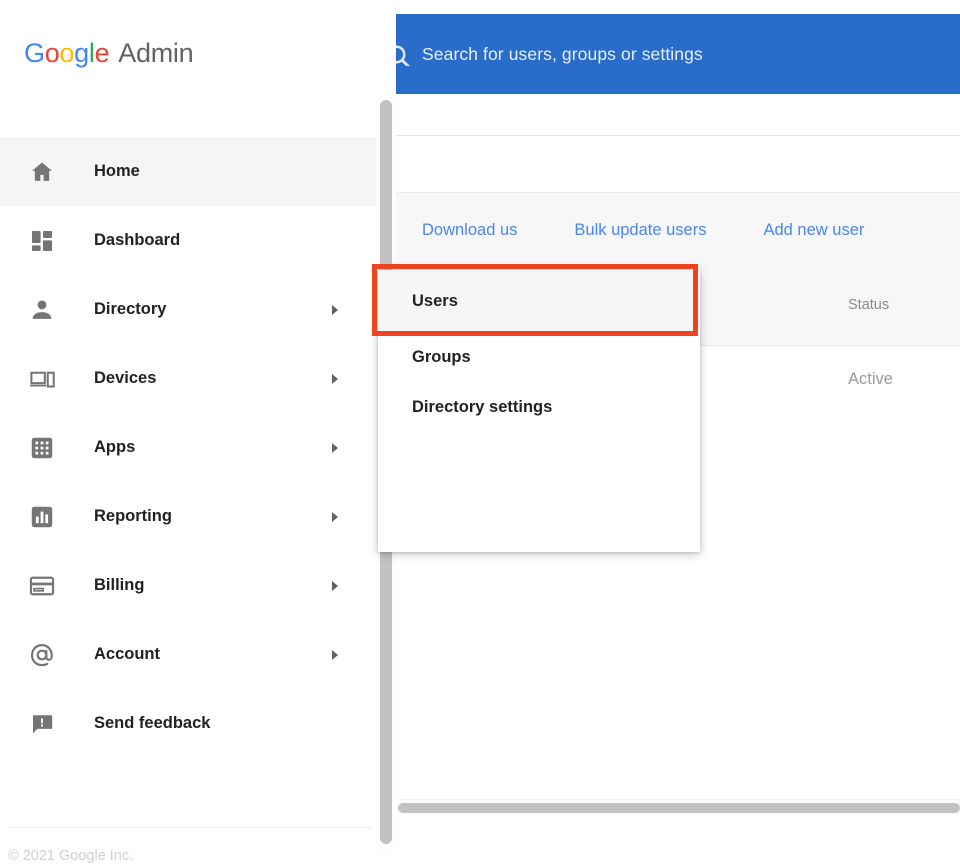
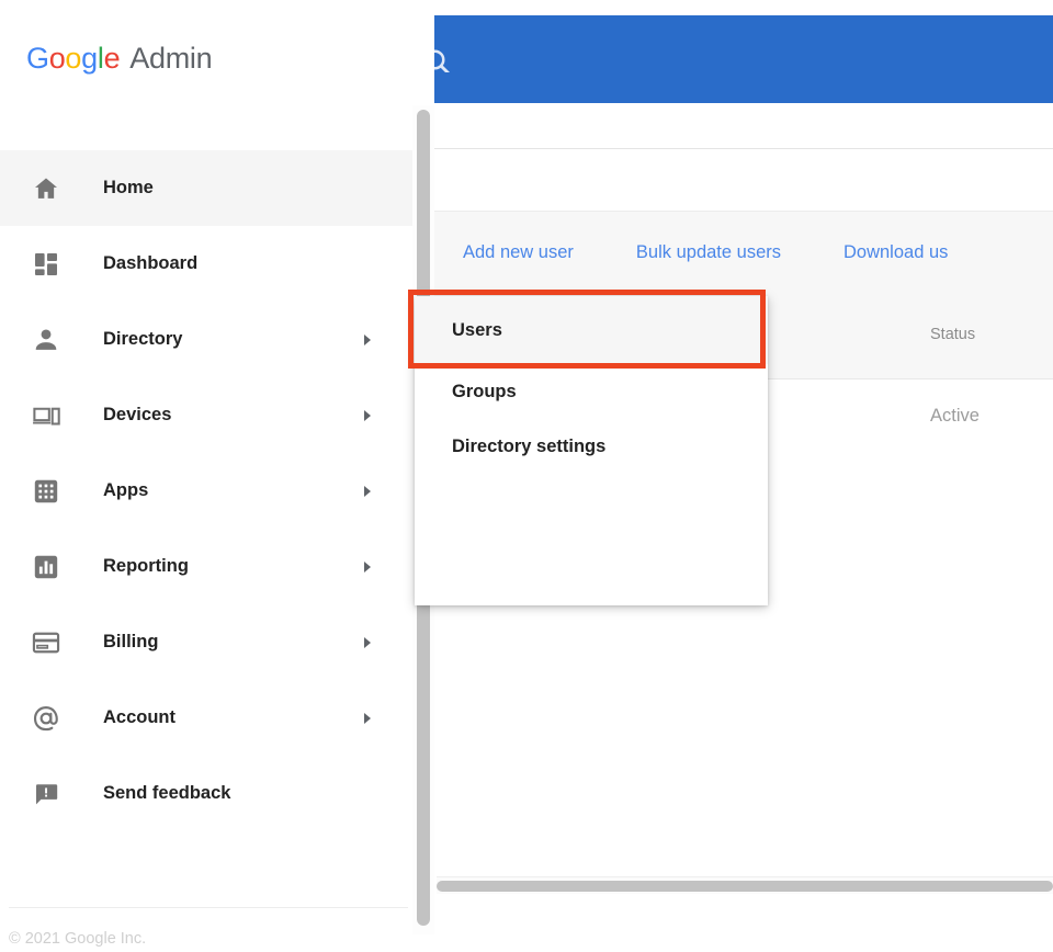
- Search for users, groups or settings
- Download us
+ Add new user
  Bulk update users
- Add new user
+ Download us
  Status
  Active
  Google Admin
  Home
  Dashboard
  Directory
  Devices
  Apps
  Reporting
  Billing
  Account
  Send feedback
  © 2021 Google Inc.
  Users
  Groups
  Directory settings
